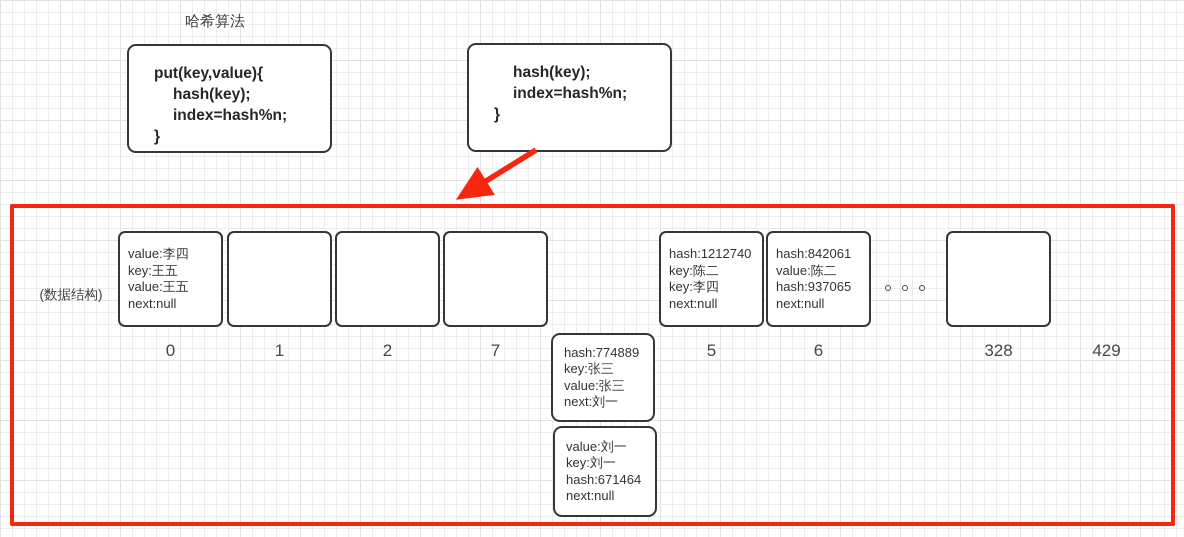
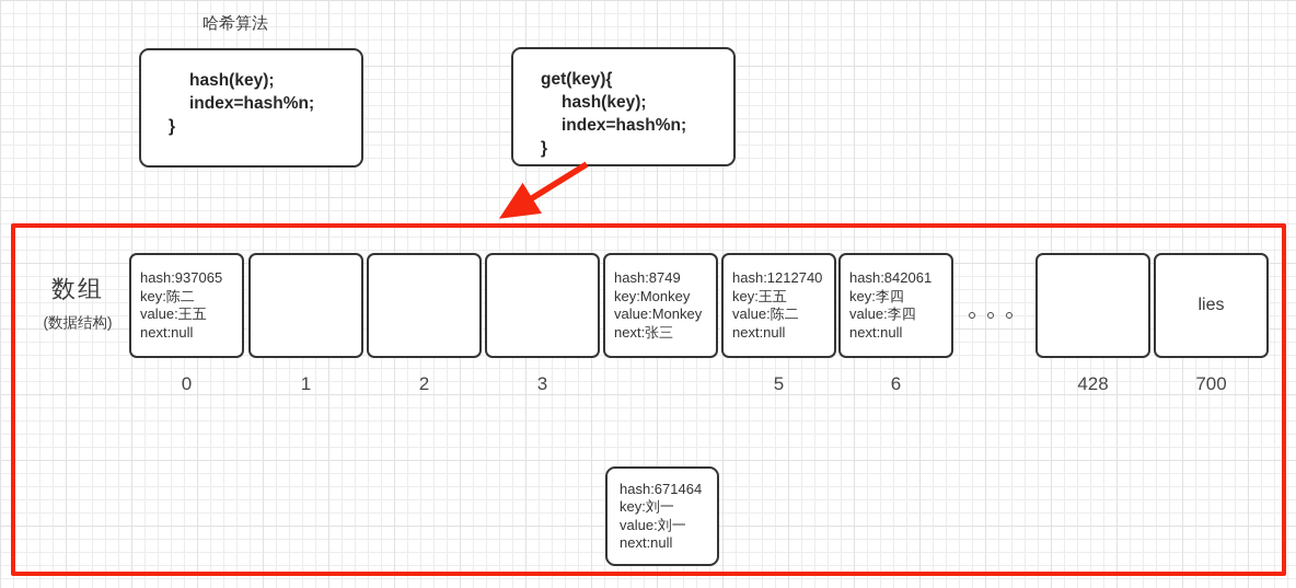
  哈希算法
- put(key,value){
  hash(key);
  index=hash%n;
  }
+ get(key){
  hash(key);
  index=hash%n;
  }
+ 数组
  (数据结构)
- value:李四
+ hash:937065
- key:王五
+ key:陈二
  value:王五
  next:null
+ hash:8749
+ key:Monkey
+ value:Monkey
+ next:张三
  hash:1212740
- key:陈二
+ key:王五
- key:李四
+ value:陈二
  next:null
  hash:842061
- value:陈二
+ key:李四
- hash:937065
+ value:李四
  next:null
+ lies
  0
  1
  2
- 7
+ 3
  5
  6
- 328
+ 428
- 429
+ 700
- hash:774889
- key:张三
- value:张三
- next:刘一
- value:刘一
+ hash:671464
  key:刘一
- hash:671464
+ value:刘一
  next:null
